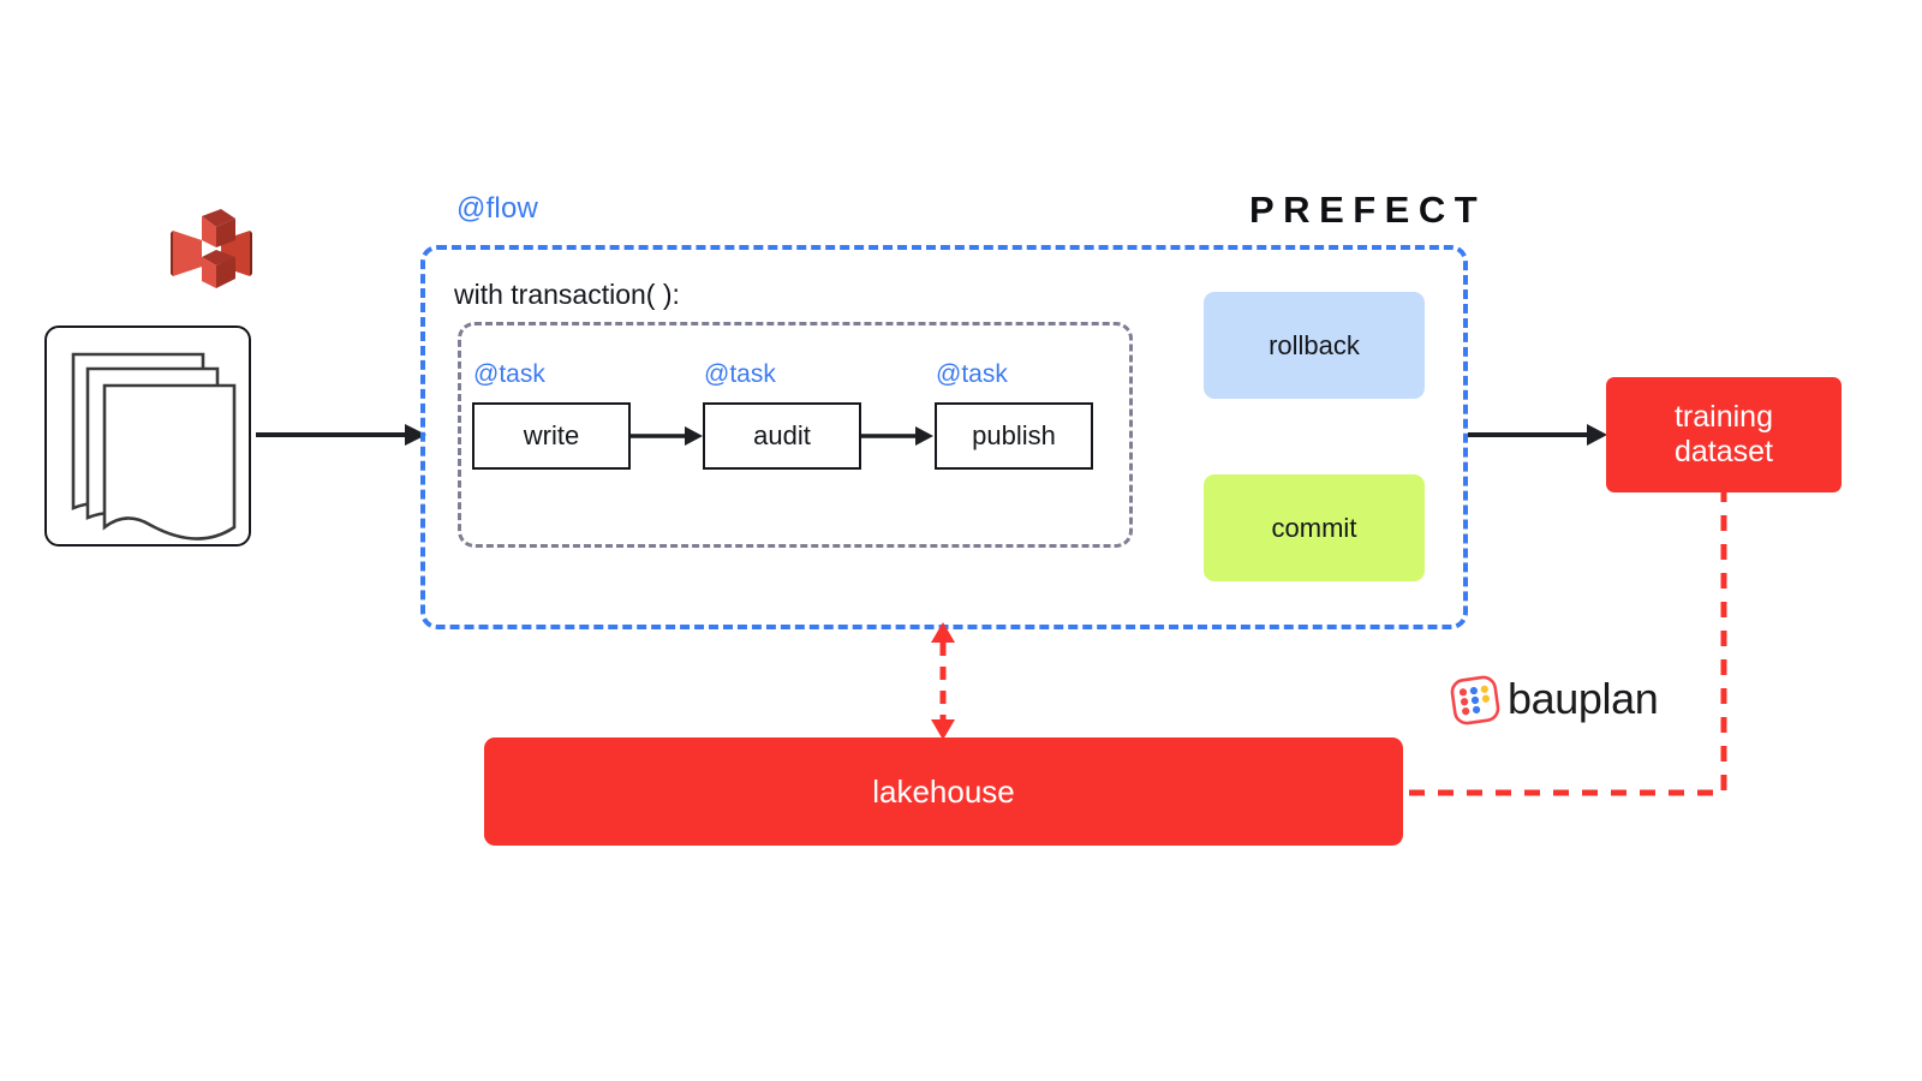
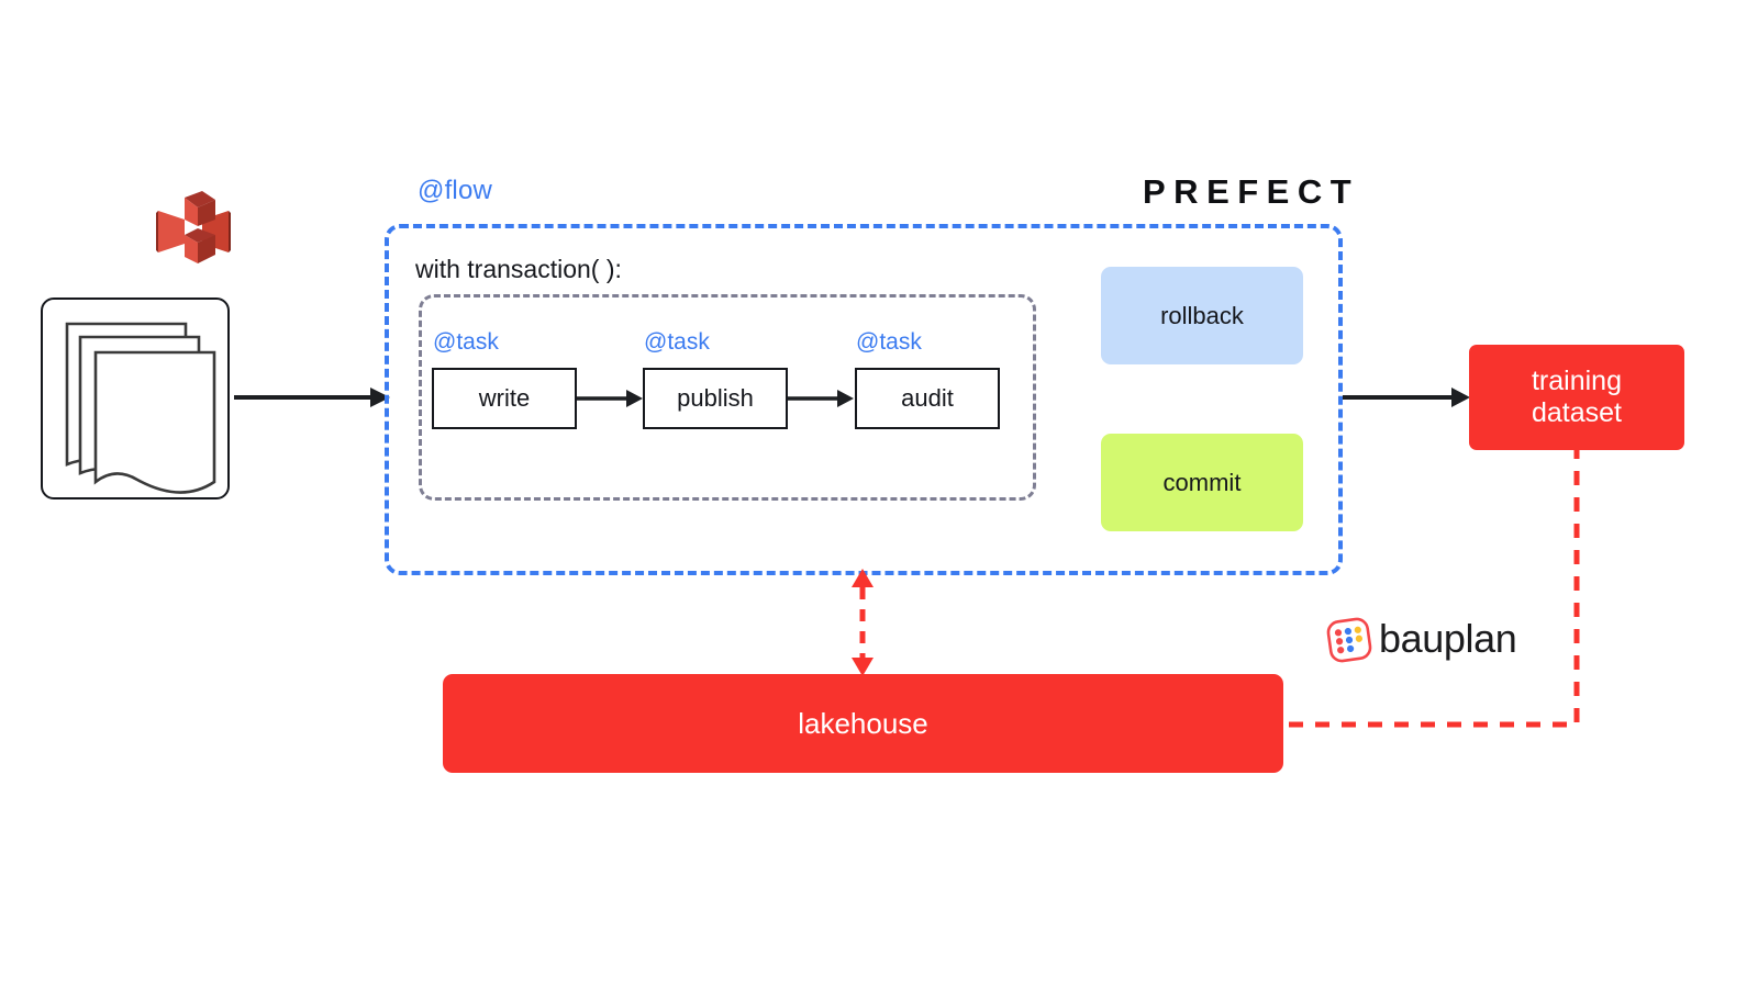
  @flow
  PREFECT
  with transaction( ):
  @task
  write
  @task
- audit
+ publish
  @task
- publish
+ audit
  rollback
  commit
  training
  dataset
  bauplan
  lakehouse
